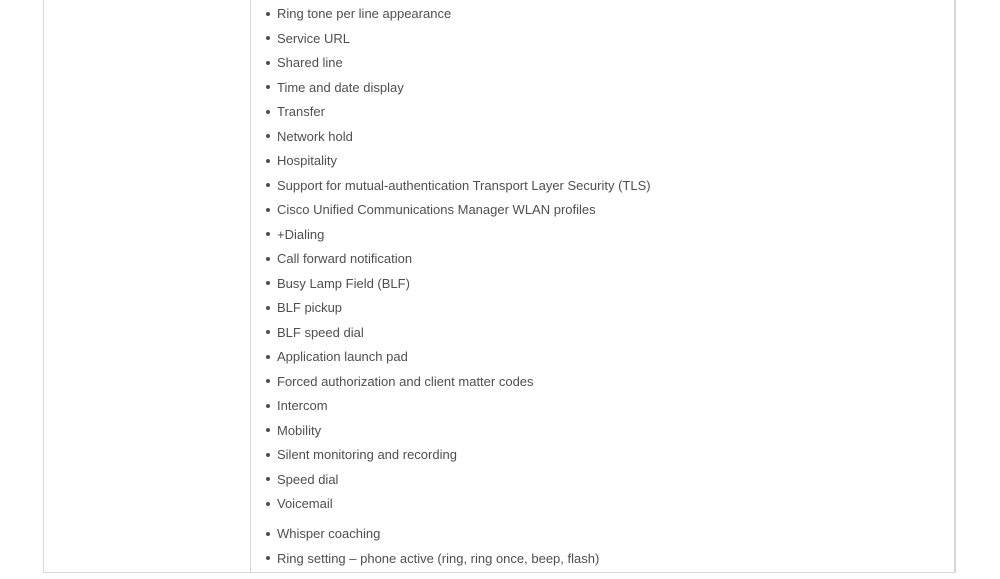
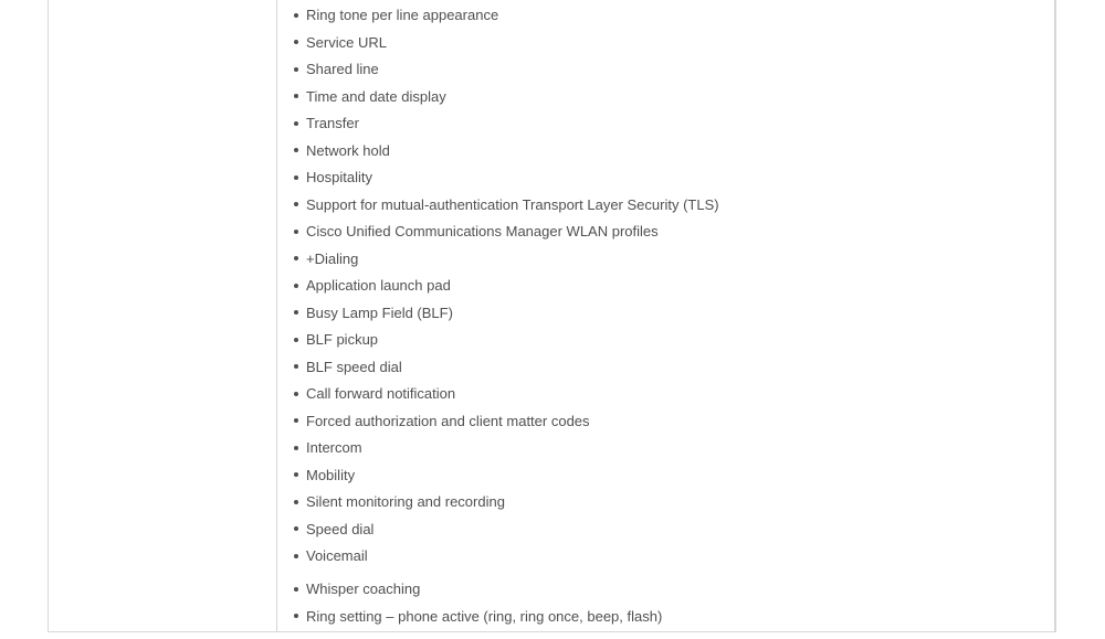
  Ring tone per line appearance
  Service URL
  Shared line
  Time and date display
  Transfer
  Network hold
  Hospitality
  Support for mutual-authentication Transport Layer Security (TLS)
  Cisco Unified Communications Manager WLAN profiles
  +Dialing
- Call forward notification
+ Application launch pad
  Busy Lamp Field (BLF)
  BLF pickup
  BLF speed dial
- Application launch pad
+ Call forward notification
  Forced authorization and client matter codes
  Intercom
  Mobility
  Silent monitoring and recording
  Speed dial
  Voicemail
  Whisper coaching
  Ring setting – phone active (ring, ring once, beep, flash)
